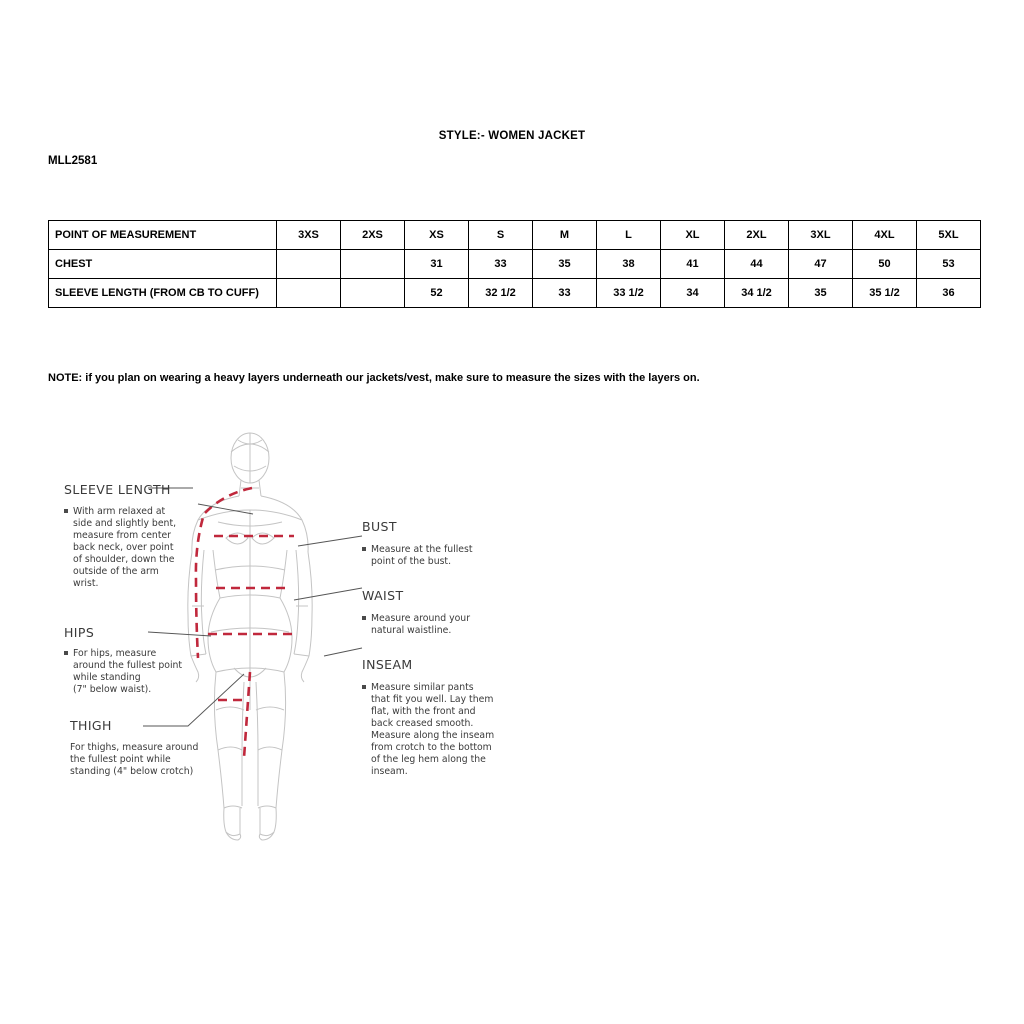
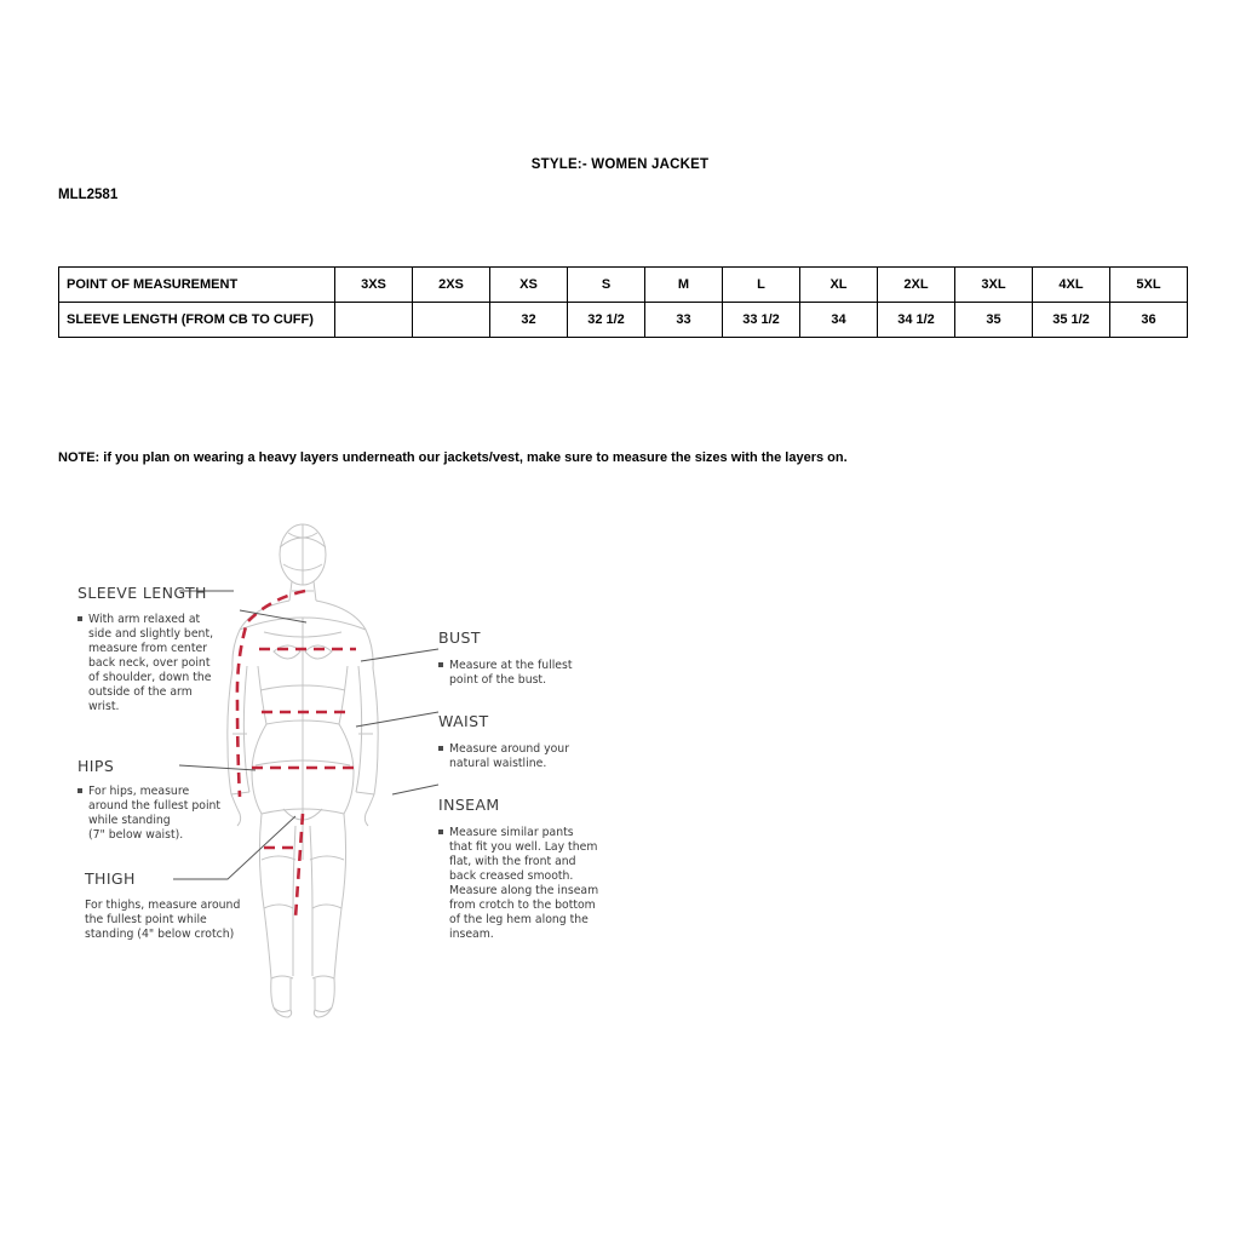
  STYLE:- WOMEN JACKET
  MLL2581
  POINT OF MEASUREMENT	3XS	2XS	XS	S	M	L	XL	2XL	3XL	4XL	5XL
- CHEST			31	33	35	38	41	44	47	50	53
- SLEEVE LENGTH (FROM CB TO CUFF)			52	32 1/2	33	33 1/2	34	34 1/2	35	35 1/2	36
+ SLEEVE LENGTH (FROM CB TO CUFF)			32	32 1/2	33	33 1/2	34	34 1/2	35	35 1/2	36
  NOTE: if you plan on wearing a heavy layers underneath our jackets/vest, make sure to measure the sizes with the layers on.
  SLEEVE LENGTH
  With arm relaxed at
  side and slightly bent,
  measure from center
  back neck, over point
  of shoulder, down the
  outside of the arm
  wrist.
  HIPS
  For hips, measure
  around the fullest point
  while standing
  (7" below waist).
  THIGH
  For thighs, measure around
  the fullest point while
  standing (4" below crotch)
  BUST
  Measure at the fullest
  point of the bust.
  WAIST
  Measure around your
  natural waistline.
  INSEAM
  Measure similar pants
  that fit you well. Lay them
  flat, with the front and
  back creased smooth.
  Measure along the inseam
  from crotch to the bottom
  of the leg hem along the
  inseam.
